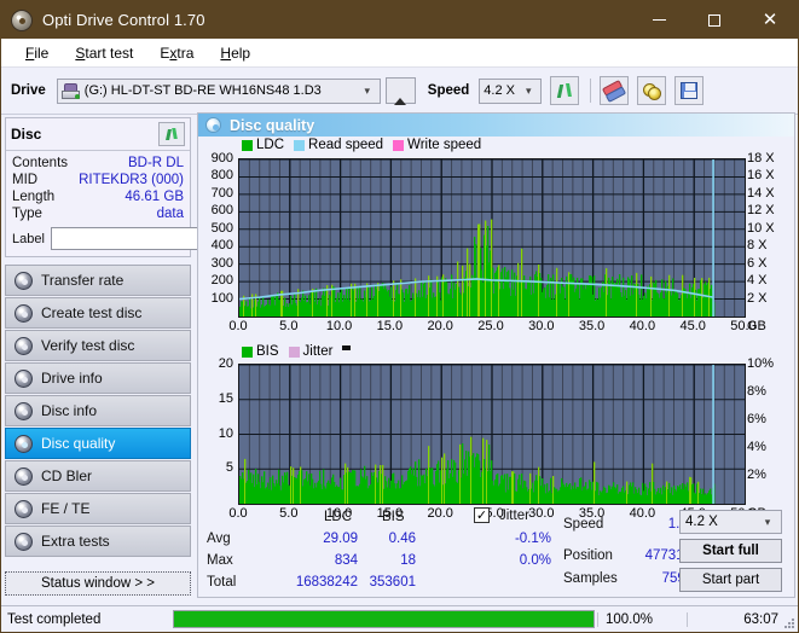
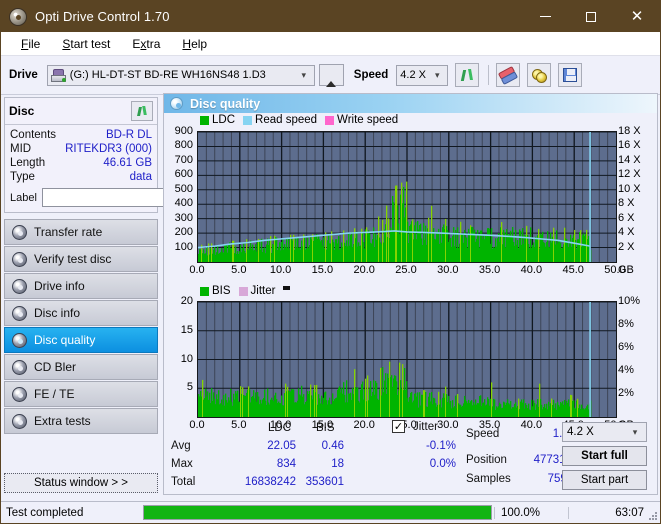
  Opti Drive Control 1.70
  ✕
  File
  Start test
  Extra
  Help
  Drive
  (G:) HL-DT-ST BD-RE WH16NS48 1.D3
  ▾
  Speed
  4.2 X
  ▾
  Disc
  Contents
  BD-R DL
  MID
  RITEKDR3 (000)
  Length
  46.61 GB
  Type
  data
  Label
  Transfer rate
- Create test disc
  Verify test disc
  Drive info
  Disc info
  Disc quality
  CD Bler
  FE / TE
  Extra tests
  Status window > >
  Disc quality
  LDC
  Read speed
  Write speed
  100
  200
  300
  400
  500
  600
  700
  800
  900
  2 X
  4 X
  6 X
  8 X
  10 X
  12 X
  14 X
  16 X
  18 X
  0.0
  5.0
  10.0
  15.0
  20.0
  25.0
  30.0
  35.0
  40.0
  45.0
  50.0
  GB
  BIS
  Jitter
  5
  10
  15
  20
  2%
  4%
  6%
  8%
  10%
  0.0
  5.0
  10.0
  15.0
  20.0
  30.0
  35.0
  40.0
  LDC
  BIS
  Avg
  Max
  Total
- 29.09
+ 22.05
  834
  16838242
  0.46
  18
  353601
  ✓
  Jitter
  -0.1%
  0.0%
  Speed
  Position
  Samples
  4.2 X
  ▾
  Start full
  Start part
  Test completed
  100.0%
  63:07
